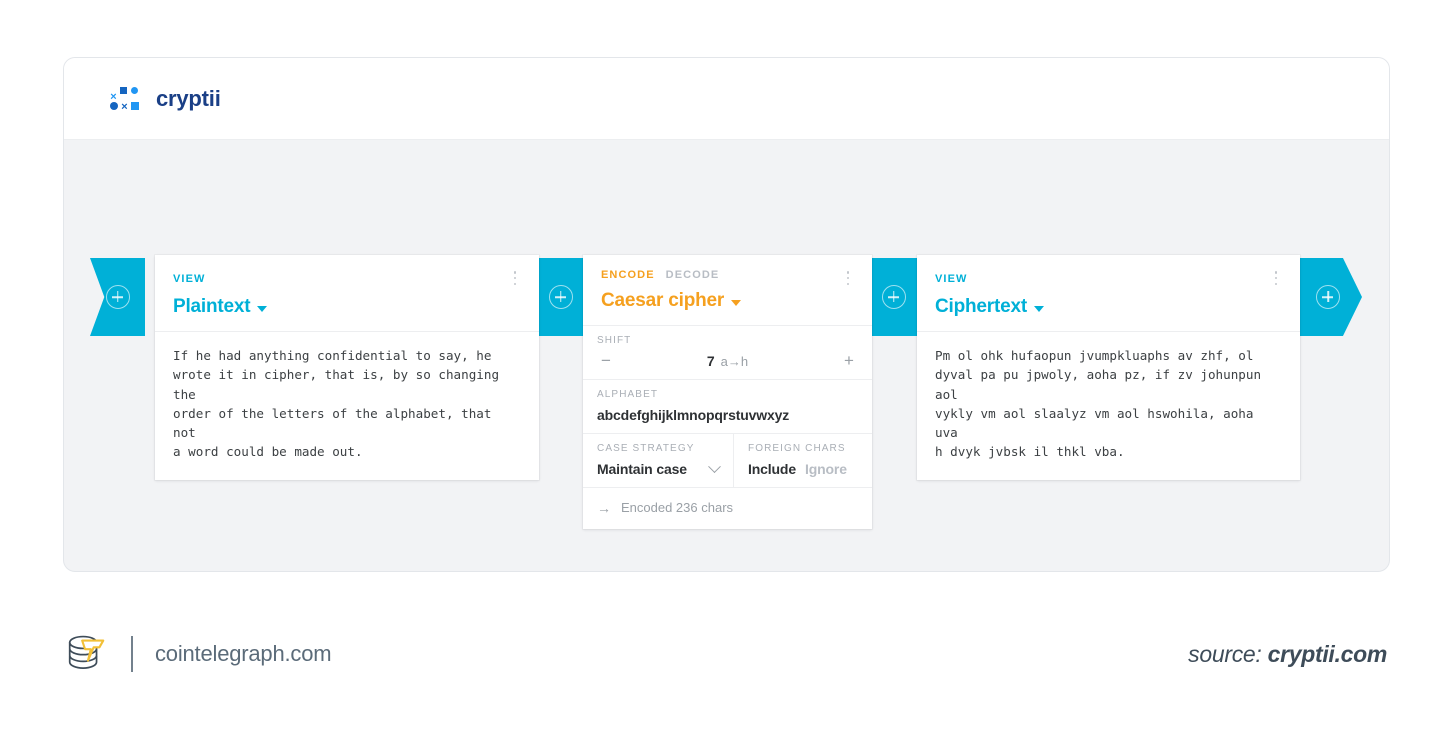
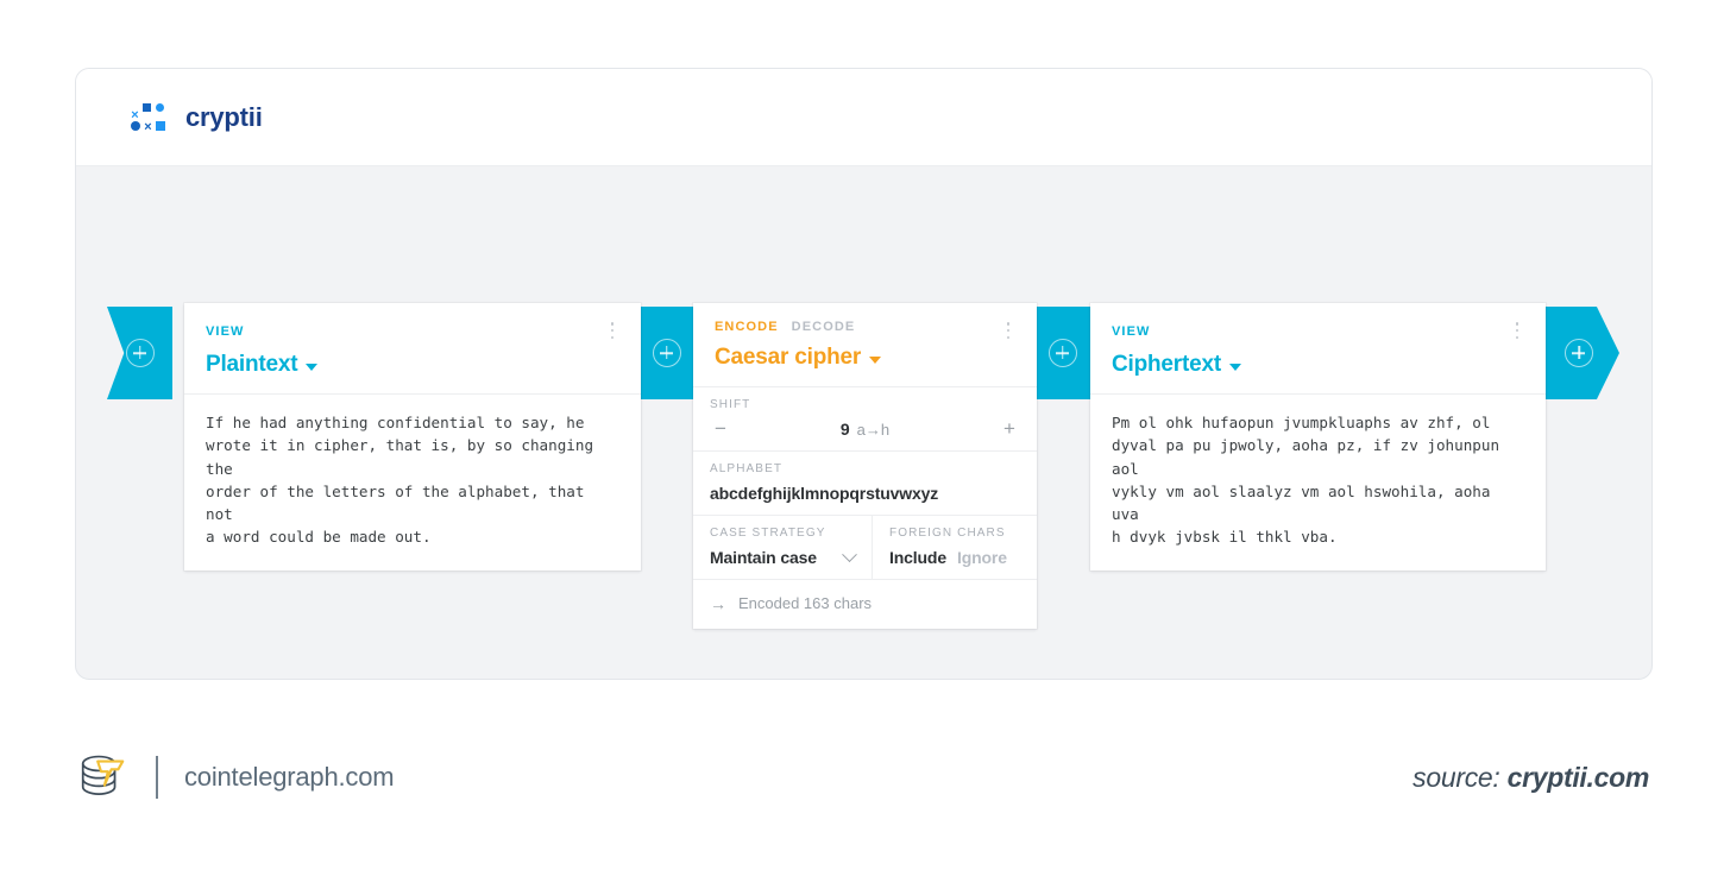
  ×
  ×
  cryptii
  VIEW
  Plaintext
  If he had anything confidential to say, he
  wrote it in cipher, that is, by so changing the
  order of the letters of the alphabet, that not
  a word could be made out.
  ENCODE
  DECODE
  Caesar cipher
  SHIFT
  −
- 7
+ 9
  a→h
  +
  ALPHABET
  abcdefghijklmnopqrstuvwxyz
  CASE STRATEGY
  Maintain case
  FOREIGN CHARS
  Include
  Ignore
  →
- Encoded 236 chars
+ Encoded 163 chars
  VIEW
  Ciphertext
  Pm ol ohk hufaopun jvumpkluaphs av zhf, ol
  dyval pa pu jpwoly, aoha pz, if zv johunpun aol
  vykly vm aol slaalyz vm aol hswohila, aoha uva
  h dvyk jvbsk il thkl vba.
  cointelegraph.com
  source: cryptii.com
